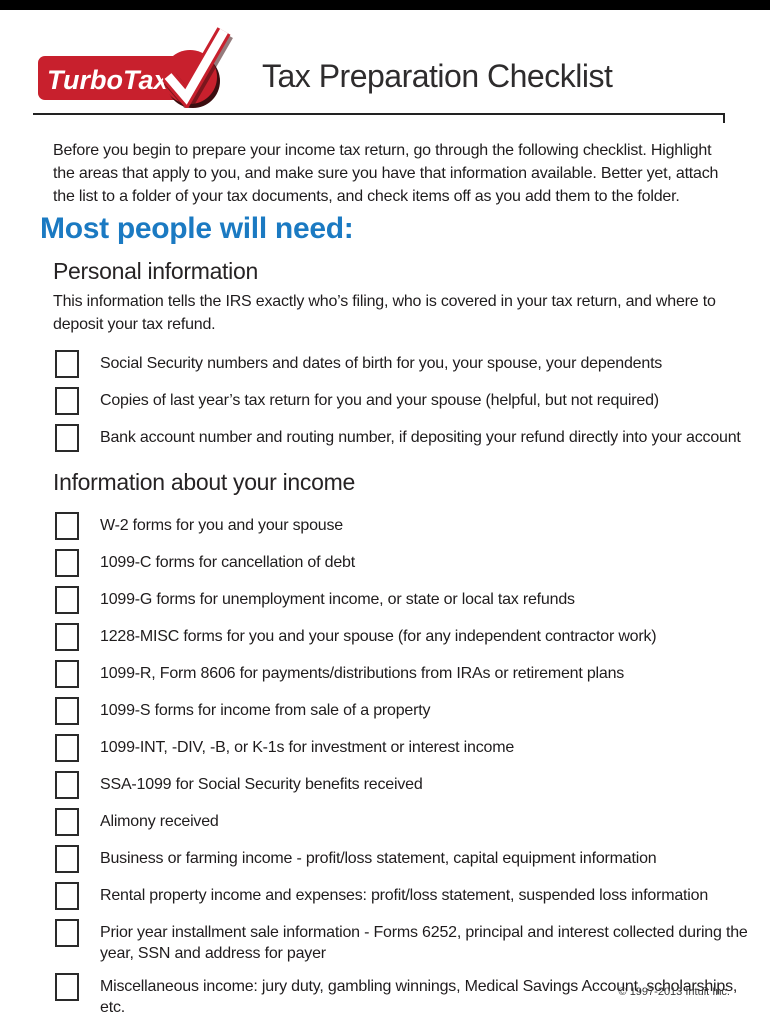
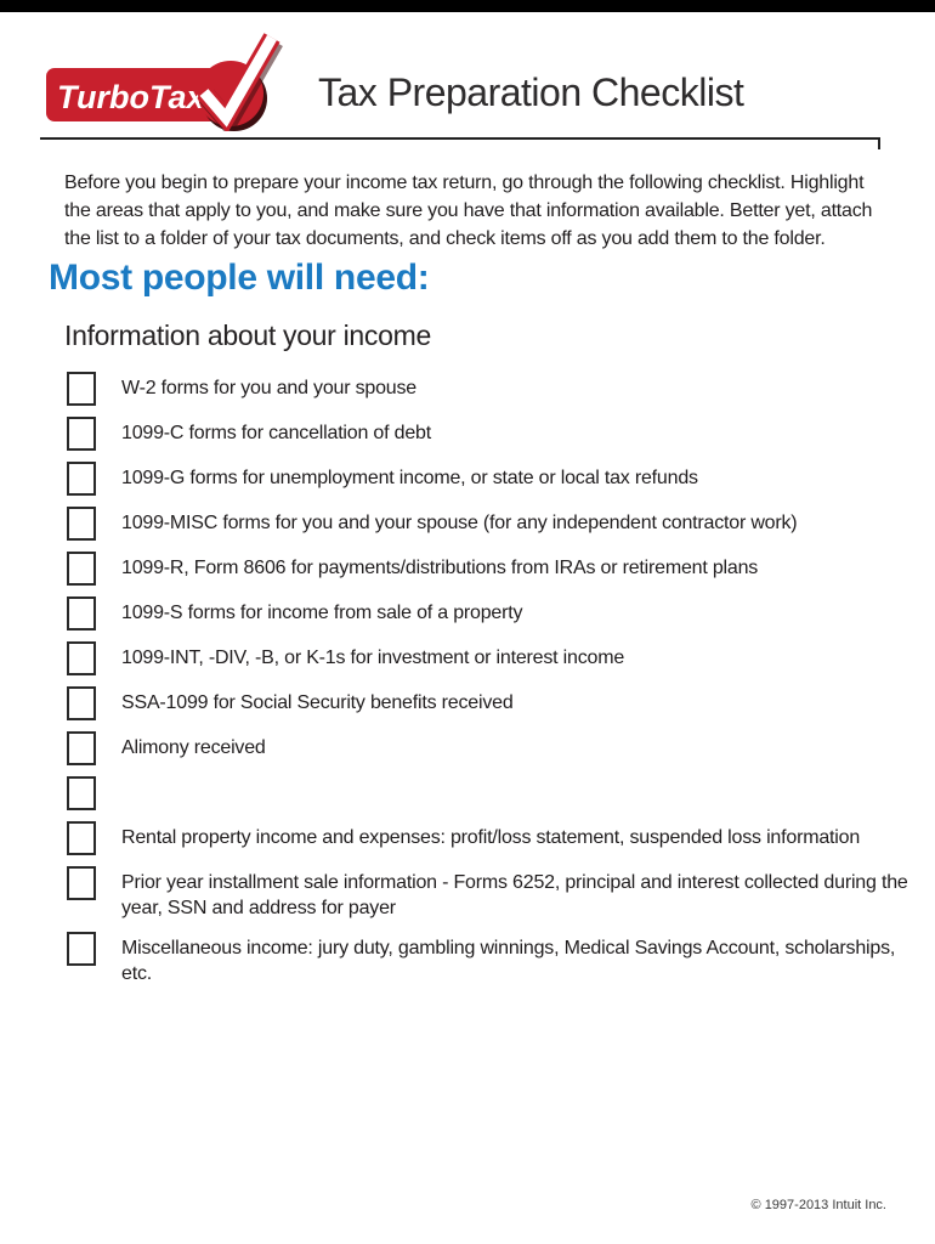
  TurboTax
  Tax Preparation Checklist
  Before you begin to prepare your income tax return, go through the following checklist. Highlight the areas that apply to you, and make sure you have that information available. Better yet, attach the list to a folder of your tax documents, and check items off as you add them to the folder.
  Most people will need:
- Personal information
- This information tells the IRS exactly who’s filing, who is covered in your tax return, and where to deposit your tax refund.
- Social Security numbers and dates of birth for you, your spouse, your dependents
- Copies of last year’s tax return for you and your spouse (helpful, but not required)
- Bank account number and routing number, if depositing your refund directly into your account
  Information about your income
  W-2 forms for you and your spouse
  1099-C forms for cancellation of debt
  1099-G forms for unemployment income, or state or local tax refunds
- 1228-MISC forms for you and your spouse (for any independent contractor work)
+ 1099-MISC forms for you and your spouse (for any independent contractor work)
  1099-R, Form 8606 for payments/distributions from IRAs or retirement plans
  1099-S forms for income from sale of a property
  1099-INT, -DIV, -B, or K-1s for investment or interest income
  SSA-1099 for Social Security benefits received
  Alimony received
- Business or farming income - profit/loss statement, capital equipment information
  Rental property income and expenses: profit/loss statement, suspended loss information
  Prior year installment sale information - Forms 6252, principal and interest collected during the year, SSN and address for payer
  Miscellaneous income: jury duty, gambling winnings, Medical Savings Account, scholarships, etc.
  © 1997-2013 Intuit Inc.
